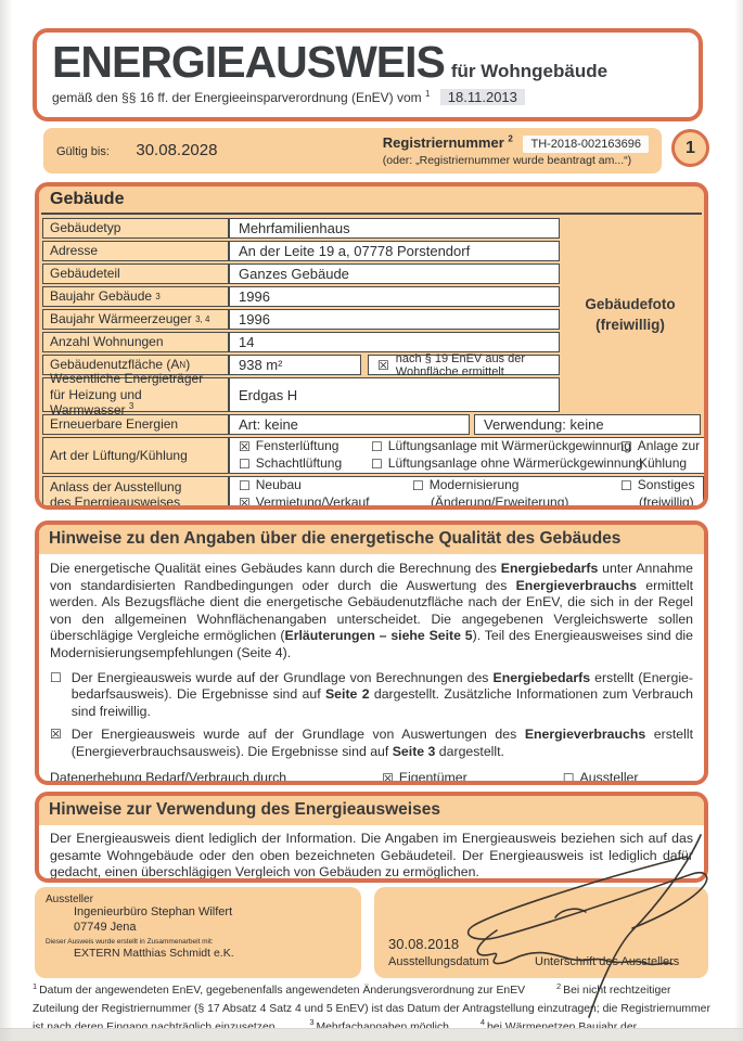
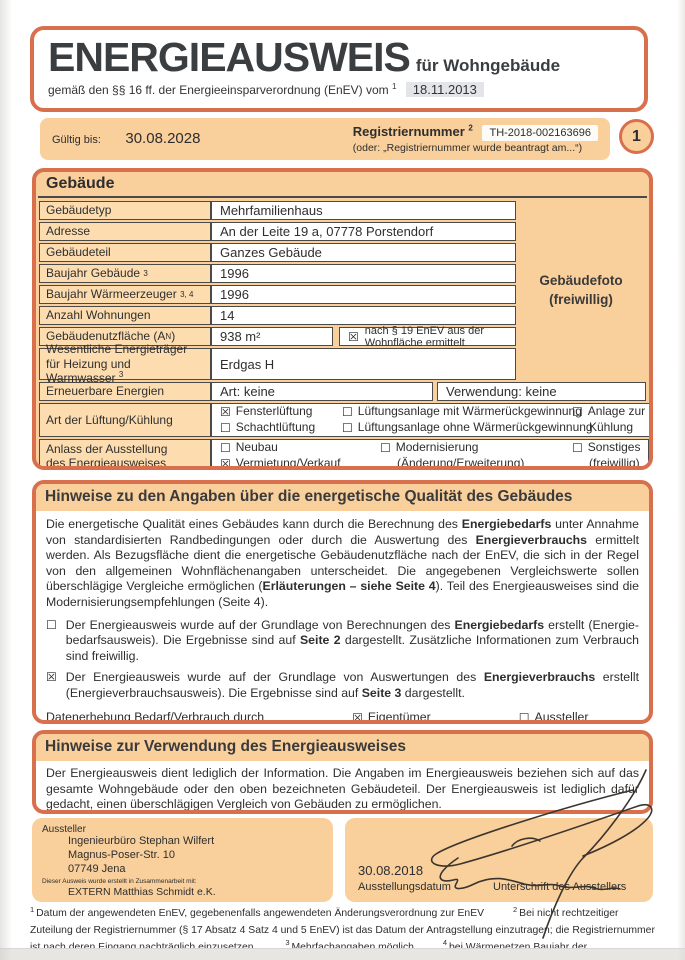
  ENERGIEAUSWEIS für Wohngebäude
  gemäß den §§ 16 ff. der Energieeinsparverordnung (EnEV) vom 1 18.11.2013
  Gültig bis: 30.08.2028
  Registriernummer 2 TH-2018-002163696
  (oder: „Registriernummer wurde beantragt am...“)
  1
  Gebäude
  Gebäudetyp
  Mehrfamilienhaus
  Adresse
  An der Leite 19 a, 07778 Porstendorf
  Gebäudeteil
  Ganzes Gebäude
  Baujahr Gebäude
  3
  1996
  Baujahr Wärmeerzeuger
  3, 4
  1996
  Anzahl Wohnungen
  14
  Gebäudenutzfläche (A
  N
  )
  938 m²
  ☒
  nach § 19 EnEV aus der Wohnfläche ermittelt
  Wesentliche Energieträger für Heizung und Warmwasser 3
  Erdgas H
  Gebäudefoto
  (freiwillig)
  Erneuerbare Energien
  Art: keine
  Verwendung: keine
  Art der Lüftung/Kühlung
  ☒
  Fensterlüftung
  ☐
  Schachtlüftung
  ☐
  Lüftungsanlage mit Wärmerückgewinnung
  ☐
  Lüftungsanlage ohne Wärmerückgewinnung
  ☐
  Anlage zur
  Kühlung
  Anlass der Ausstellung
  des Energieausweises
  ☐
  Neubau
  ☒
  Vermietung/Verkauf
  ☐
  Modernisierung
  (Änderung/Erweiterung)
  ☐
  Sonstiges
  (freiwillig)
  Hinweise zu den Angaben über die energetische Qualität des Gebäudes
- Die energetische Qualität eines Gebäudes kann durch die Berechnung des Energiebedarfs unter Annahme von standardisierten Randbedingungen oder durch die Auswertung des Energieverbrauchs ermittelt werden. Als Bezugsfläche dient die energetische Gebäudenutzfläche nach der EnEV, die sich in der Regel von den allgemeinen Wohnflächenangaben unterscheidet. Die angegebenen Vergleichswerte sollen überschlägige Vergleiche ermöglichen (Erläuterungen – siehe Seite 5). Teil des Energieausweises sind die Modernisierungsempfehlungen (Seite 4).
+ Die energetische Qualität eines Gebäudes kann durch die Berechnung des Energiebedarfs unter Annahme von standardisierten Randbedingungen oder durch die Auswertung des Energieverbrauchs ermittelt werden. Als Bezugsfläche dient die energetische Gebäudenutzfläche nach der EnEV, die sich in der Regel von den allgemeinen Wohnflächenangaben unterscheidet. Die angegebenen Vergleichswerte sollen überschlägige Vergleiche ermöglichen (Erläuterungen – siehe Seite 4). Teil des Energieausweises sind die Modernisierungsempfehlungen (Seite 4).
  ☐
  Der Energieausweis wurde auf der Grundlage von Berechnungen des Energiebedarfs erstellt (Energie­edarfsausweis). Die Ergebnisse sind auf Seite 2 dargestellt. Zusätzliche Informationen zum Verbrauch sind freiwillig.
  ☒
  Der Energieausweis wurde auf der Grundlage von Auswertungen des Energieverbrauchs erstellt (Energie­verbrauchsausweis). Die Ergebnisse sind auf Seite 3 dargestellt.
  Datenerhebung Bedarf/Verbrauch durch
  ☒
  Eigentümer
  ☐
  Aussteller
  Hinweise zur Verwendung des Energieausweises
  Der Energieausweis dient lediglich der Information. Die Angaben im Energieausweis beziehen sich auf das gesamte Wohngebäude oder den oben bezeichneten Gebäudeteil. Der Energieausweis ist lediglich dafü gedacht, einen überschlägigen Vergleich von Gebäuden zu ermöglichen.
  Aussteller
  Ingenieurbüro Stephan Wilfert
+ Magnus-Poser-Str. 10
  07749 Jena
  EXTERN Matthias Schmidt e.K.
  30.08.2018
  Ausstellungsdatum
  Unterschrift dstellers
